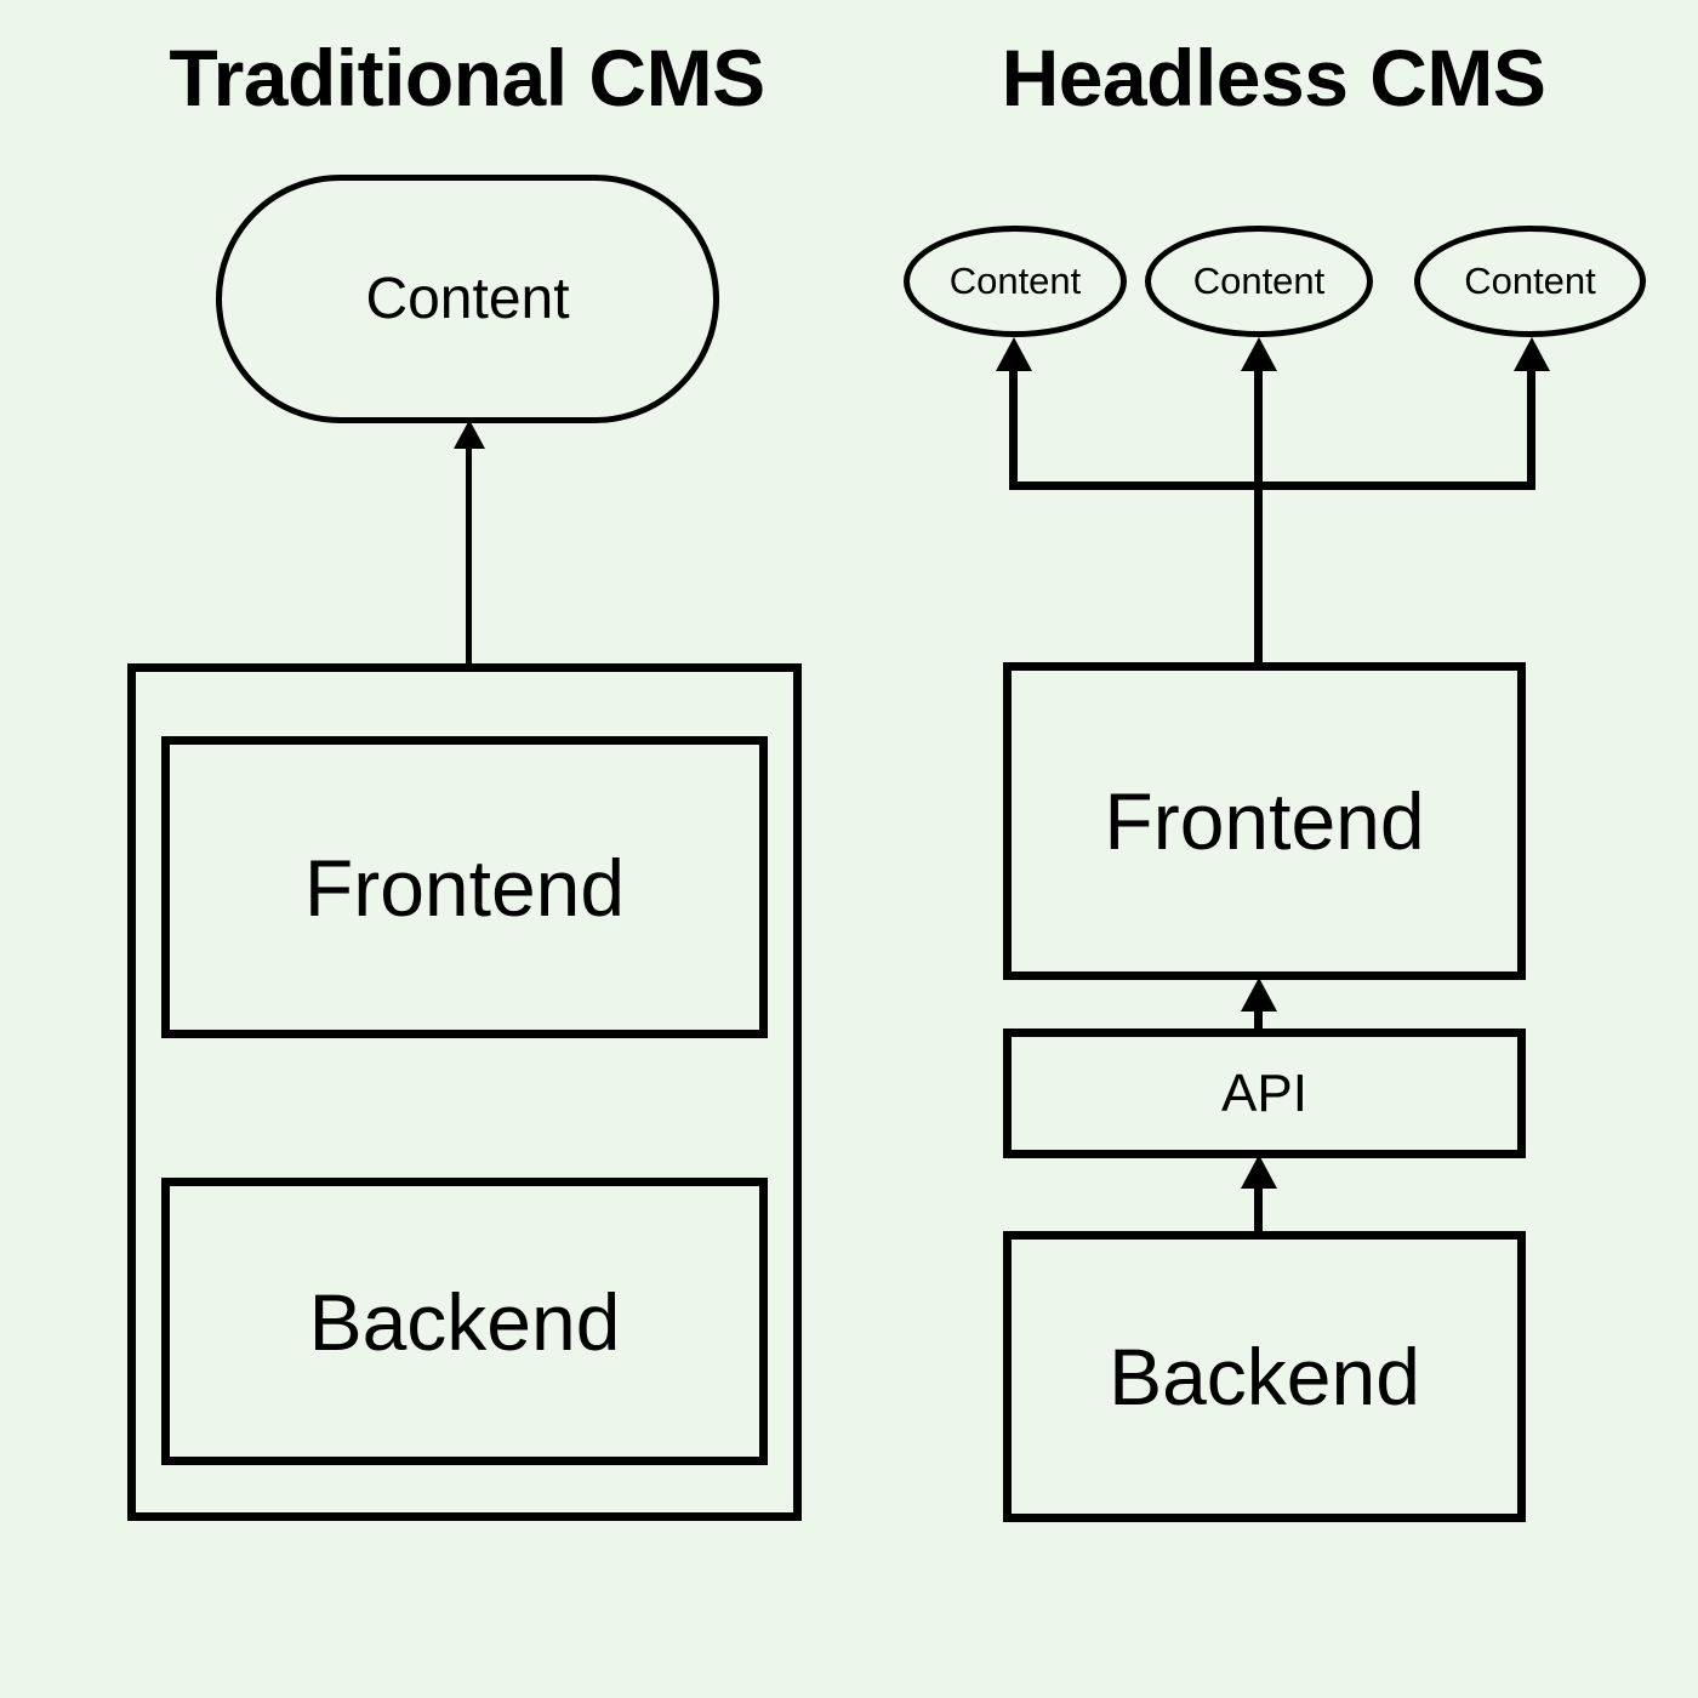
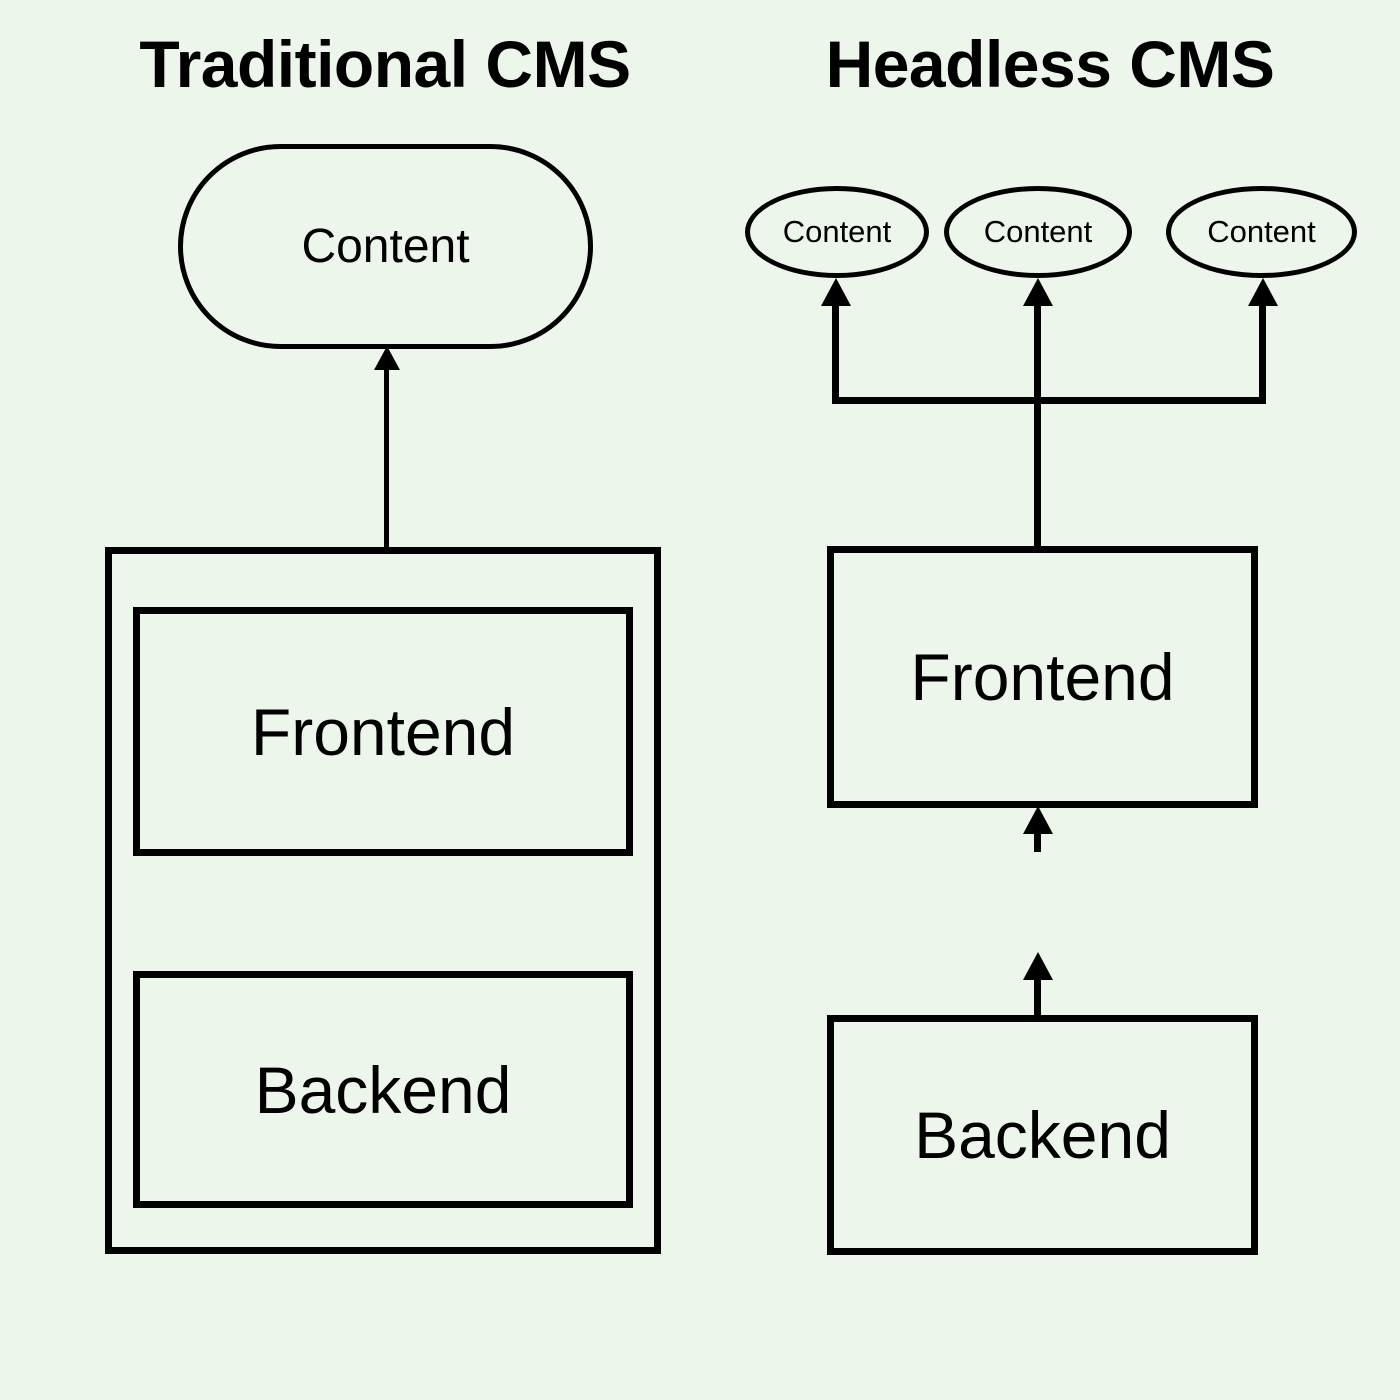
  Traditional CMS
  Headless CMS
  Content
  Frontend
  Backend
  Content
  Content
  Content
  Frontend
- API
  Backend
